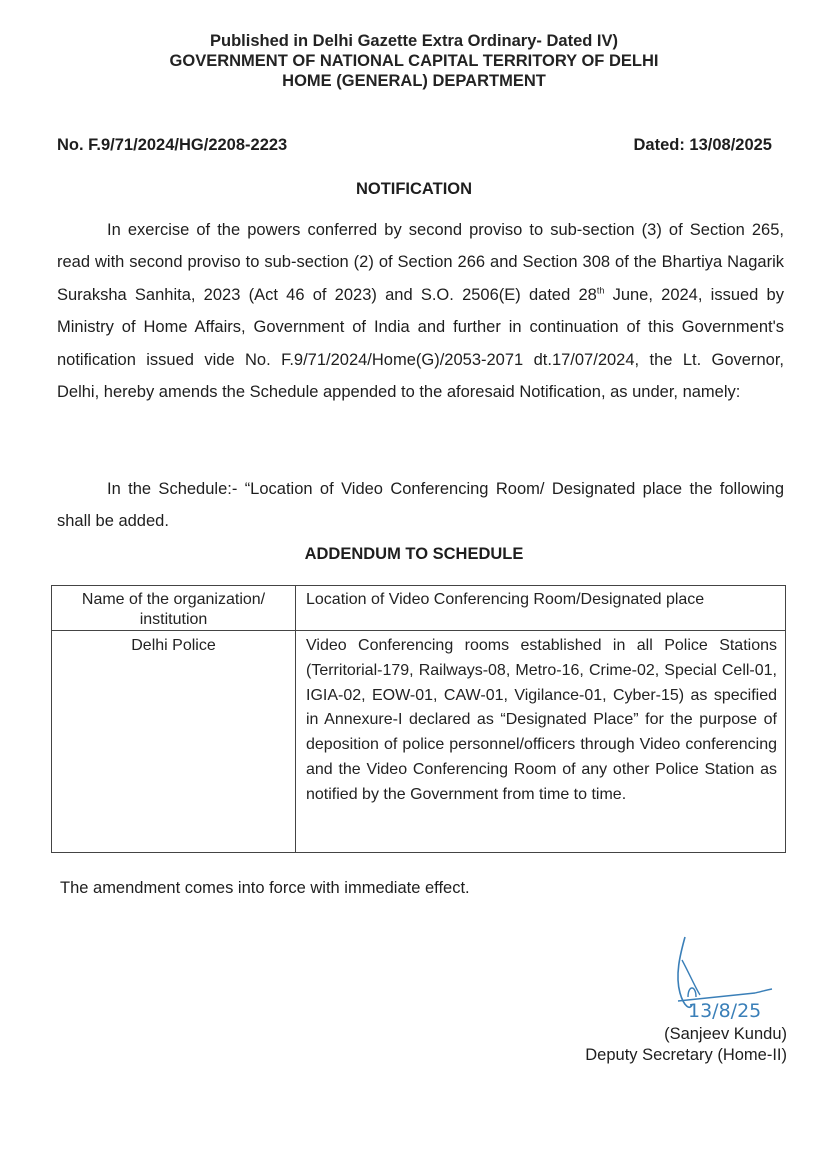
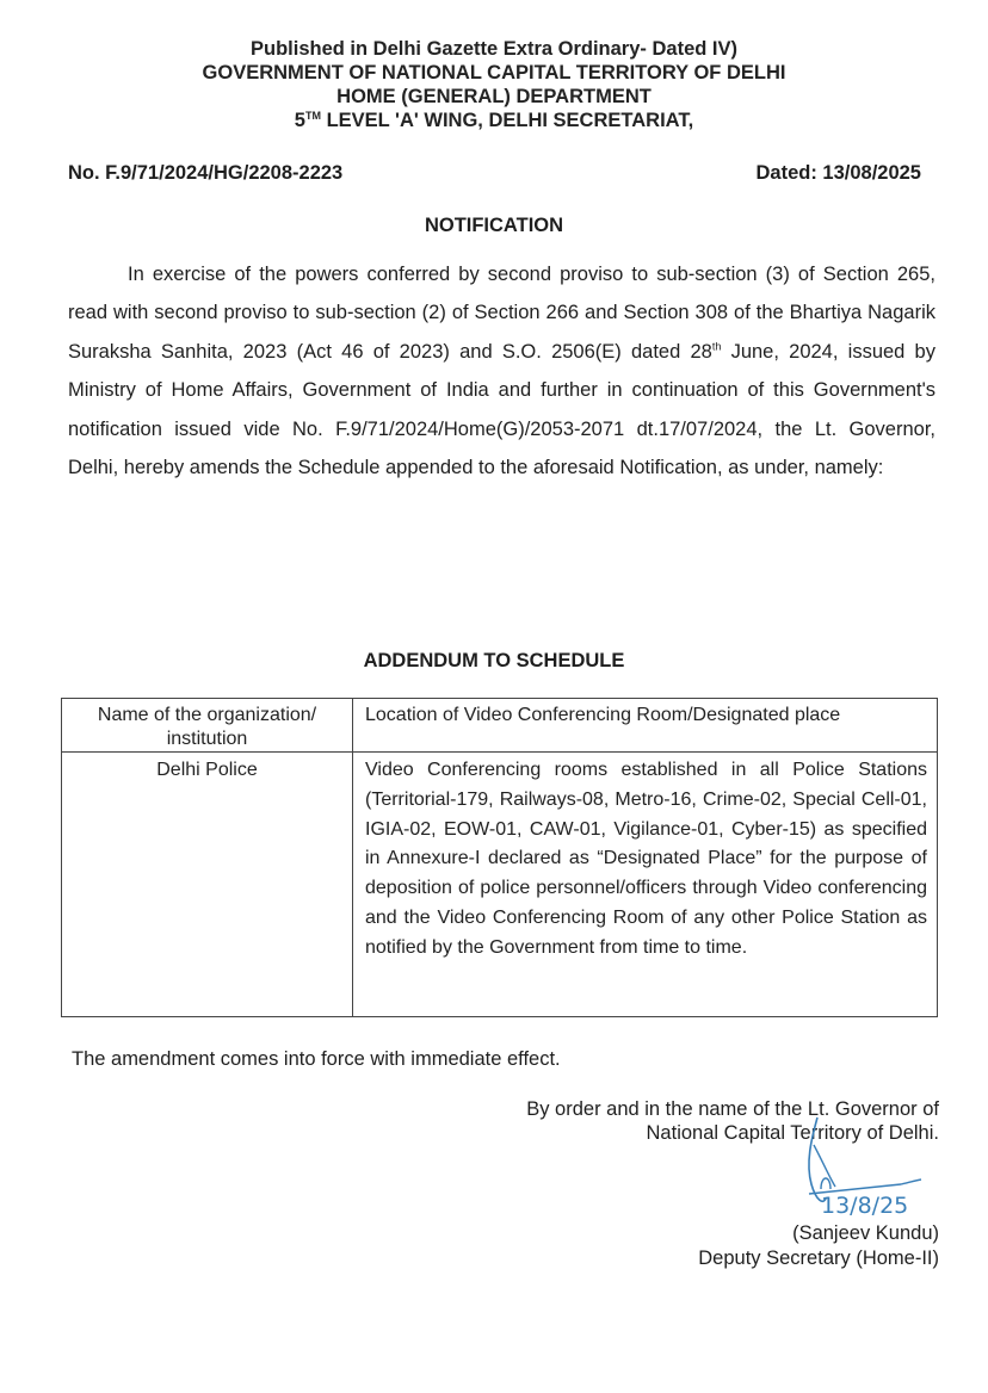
  Published in Delhi Gazette Extra Ordinary- Dated IV)
  GOVERNMENT OF NATIONAL CAPITAL TERRITORY OF DELHI
  HOME (GENERAL) DEPARTMENT
+ 5TM LEVEL 'A' WING, DELHI SECRETARIAT,
  No. F.9/71/2024/HG/2208-2223
  Dated: 13/08/2025
  NOTIFICATION
  In exercise of the powers conferred by second proviso to sub-section (3) of Section 265, read with second proviso to sub-section (2) of Section 266 and Section 308 of the Bhartiya Nagarik Suraksha Sanhita, 2023 (Act 46 of 2023) and S.O. 2506(E) dated 28th June, 2024, issued by Ministry of Home Affairs, Government of India and further in continuation of this Government's notification issued vide No. F.9/71/2024/Home(G)/2053-2071 dt.17/07/2024, the Lt. Governor, Delhi, hereby amends the Schedule appended to the aforesaid Notification, as under, namely:
- In the Schedule:- “Location of Video Conferencing Room/ Designated place the following shall be added.
  ADDENDUM TO SCHEDULE
  Name of the organization/ institution	Location of Video Conferencing Room/Designated place
  Delhi Police	Video Conferencing rooms established in all Police Stations (Territorial-179, Railways-08, Metro-16, Crime-02, Special Cell-01, IGIA-02, EOW-01, CAW-01, Vigilance-01, Cyber-15) as specified in Annexure-I declared as “Designated Place” for the purpose of deposition of police personnel/officers through Video conferencing and the Video Conferencing Room of any other Police Station as notified by the Government from time to time.
  The amendment comes into force with immediate effect.
+ By order and in the name of the Lt. Governor of
+ National Capital Territory of Delhi.
  13/8/25
  (Sanjeev Kundu)
  Deputy Secretary (Home-II)
